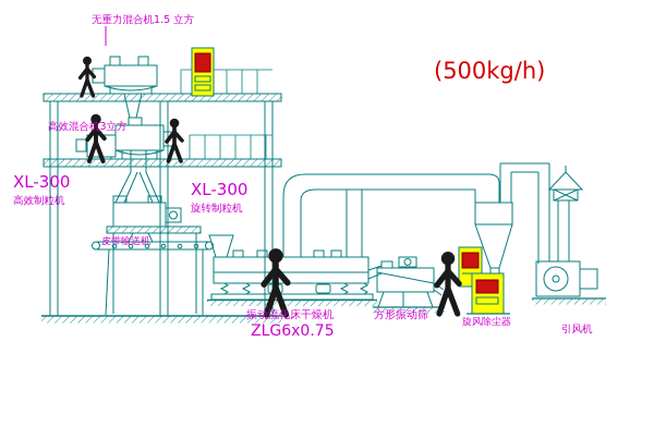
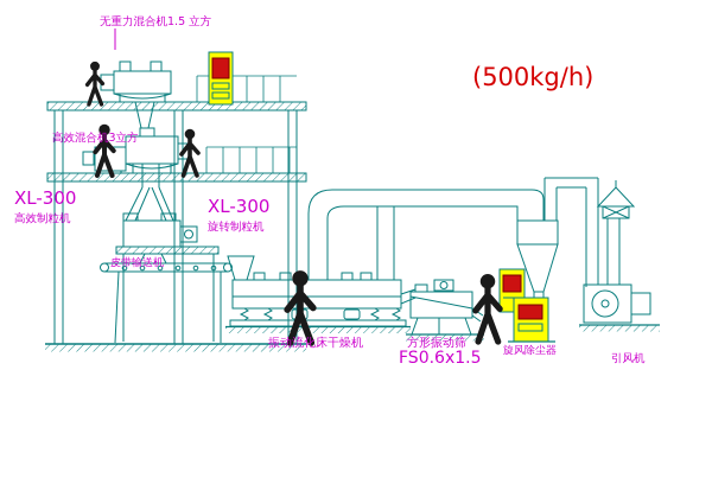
  无重力混合机1.5 立方
  (500kg/h)
  高效混合机3立方
  XL-300
  高效制粒机
  XL-300
  旋转制粒机
  皮带输送机
  振动流化床干燥机
- ZLG6x0.75
  方形振动筛
+ FS0.6x1.5
  旋风除尘器
  引风机
